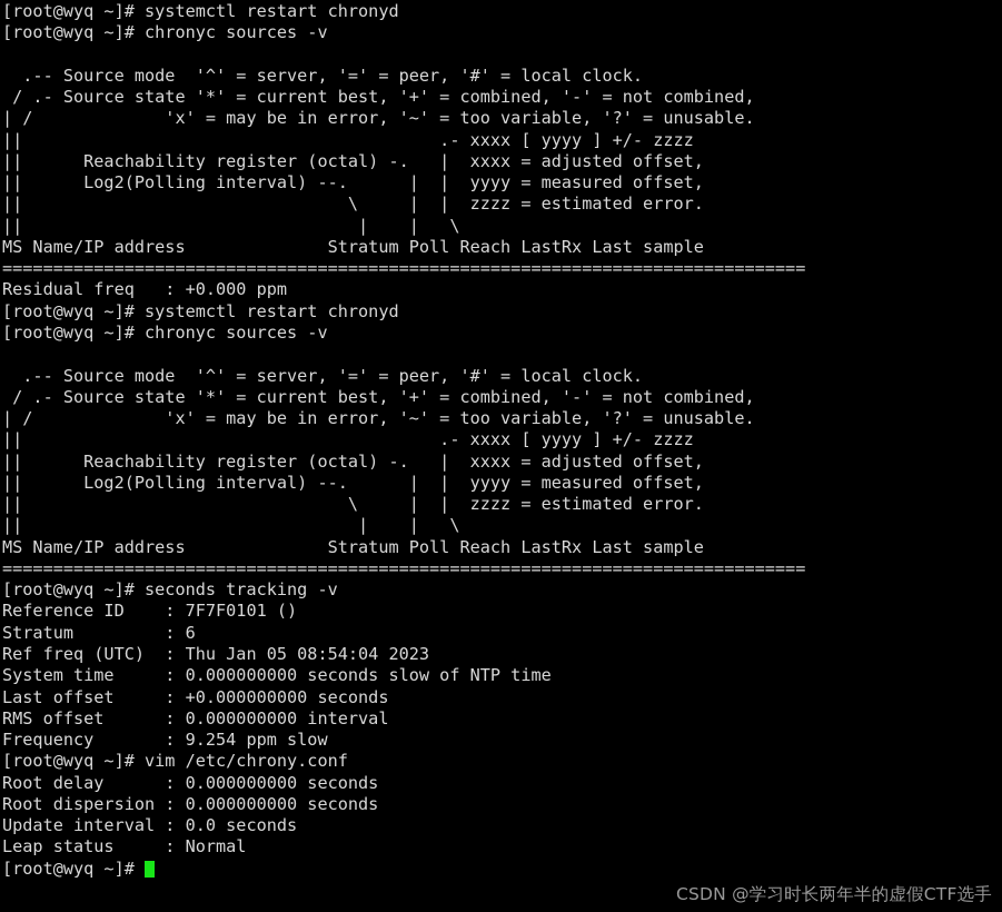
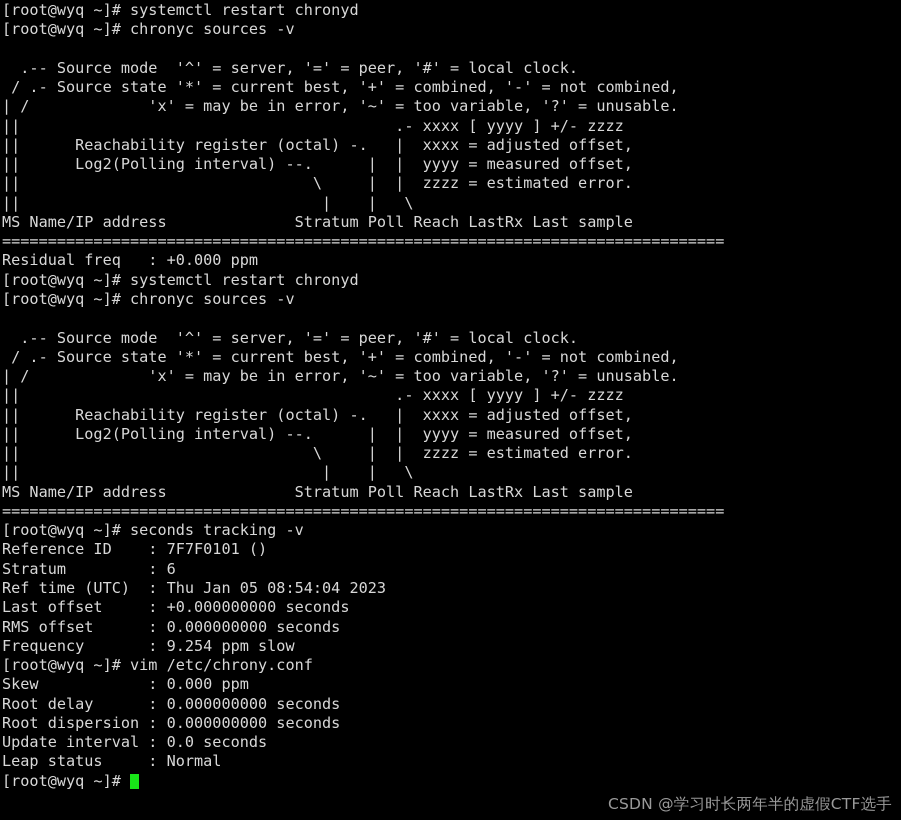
  [root@wyq ~]# systemctl restart chronyd
  [root@wyq ~]# chronyc sources -v
  .-- Source mode '^' = server, '=' = peer, '#' = local clock.
  / .- Source state '*' = current best, '+' = combined, '-' = not combined,
  | / 'x' = may be in error, '~' = too variable, '?' = unusable.
  || .- xxxx [ yyyy ] +/- zzzz
  || Reachability register (octal) -. | xxxx = adjusted offset,
  || Log2(Polling interval) --. | | yyyy = measured offset,
  || \ | | zzzz = estimated error.
  || | | \
  MS Name/IP address Stratum Poll Reach LastRx Last sample
  ===============================================================================
  Residual freq : +0.000 ppm
  [root@wyq ~]# systemctl restart chronyd
  [root@wyq ~]# chronyc sources -v
  .-- Source mode '^' = server, '=' = peer, '#' = local clock.
  / .- Source state '*' = current best, '+' = combined, '-' = not combined,
  | / 'x' = may be in error, '~' = too variable, '?' = unusable.
  || .- xxxx [ yyyy ] +/- zzzz
  || Reachability register (octal) -. | xxxx = adjusted offset,
  || Log2(Polling interval) --. | | yyyy = measured offset,
  || \ | | zzzz = estimated error.
  || | | \
  MS Name/IP address Stratum Poll Reach LastRx Last sample
  ===============================================================================
  [root@wyq ~]# seconds tracking -v
  Reference ID : 7F7F0101 ()
  Stratum : 6
- Ref freq (UTC) : Thu Jan 05 08:54:04 2023
+ Ref time (UTC) : Thu Jan 05 08:54:04 2023
- System time : 0.000000000 seconds slow of NTP time
  Last offset : +0.000000000 seconds
- RMS offset : 0.000000000 interval
+ RMS offset : 0.000000000 seconds
  Frequency : 9.254 ppm slow
  [root@wyq ~]# vim /etc/chrony.conf
+ Skew : 0.000 ppm
  Root delay : 0.000000000 seconds
  Root dispersion : 0.000000000 seconds
  Update interval : 0.0 seconds
  Leap status : Normal
  [root@wyq ~]#
  CSDN @学习时长两年半的虚假CTF选手
